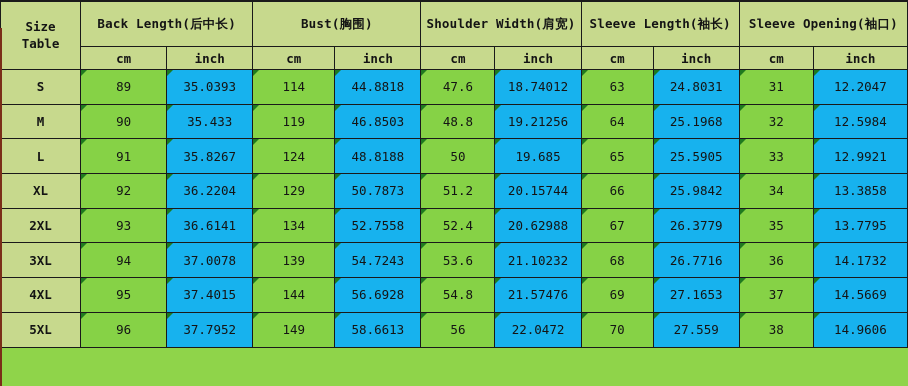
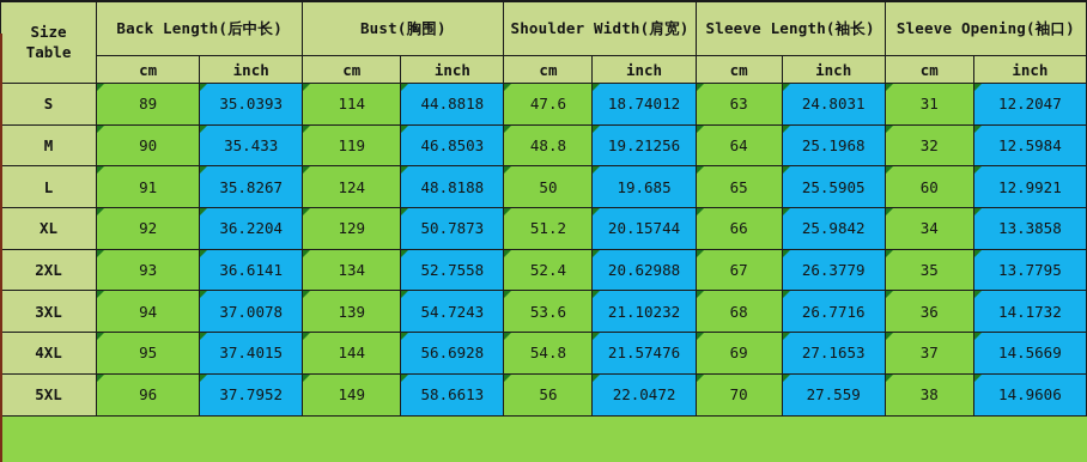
  Size Table	Back Length(后中长)	Bust(胸围)	Shoulder Width(肩宽)	Sleeve Length(袖长)	Sleeve Opening(袖口)
  cm	inch	cm	inch	cm	inch	cm	inch	cm	inch
  S	89	35.0393	114	44.8818	47.6	18.74012	63	24.8031	31	12.2047
  M	90	35.433	119	46.8503	48.8	19.21256	64	25.1968	32	12.5984
- L	91	35.8267	124	48.8188	50	19.685	65	25.5905	33	12.9921
+ L	91	35.8267	124	48.8188	50	19.685	65	25.5905	60	12.9921
  XL	92	36.2204	129	50.7873	51.2	20.15744	66	25.9842	34	13.3858
  2XL	93	36.6141	134	52.7558	52.4	20.62988	67	26.3779	35	13.7795
  3XL	94	37.0078	139	54.7243	53.6	21.10232	68	26.7716	36	14.1732
  4XL	95	37.4015	144	56.6928	54.8	21.57476	69	27.1653	37	14.5669
  5XL	96	37.7952	149	58.6613	56	22.0472	70	27.559	38	14.9606
